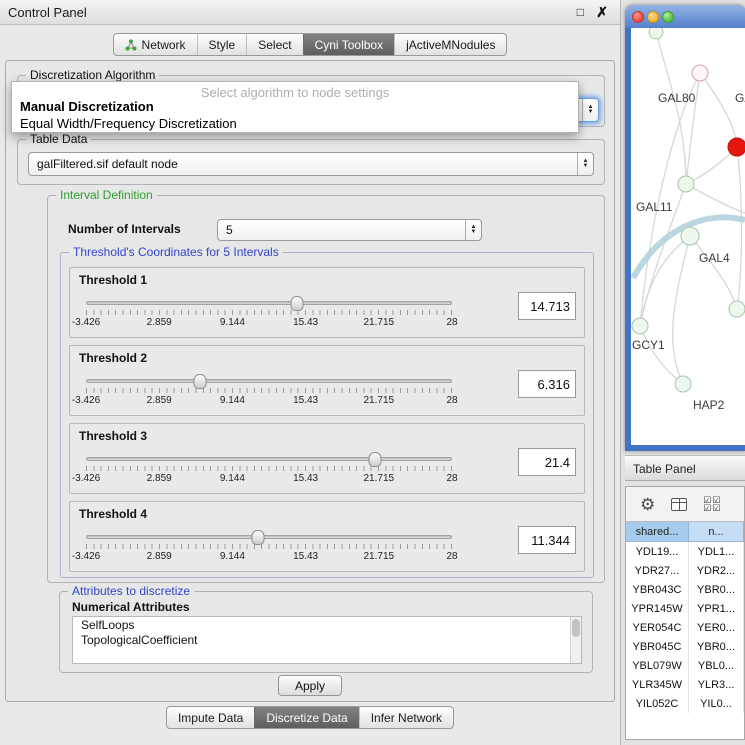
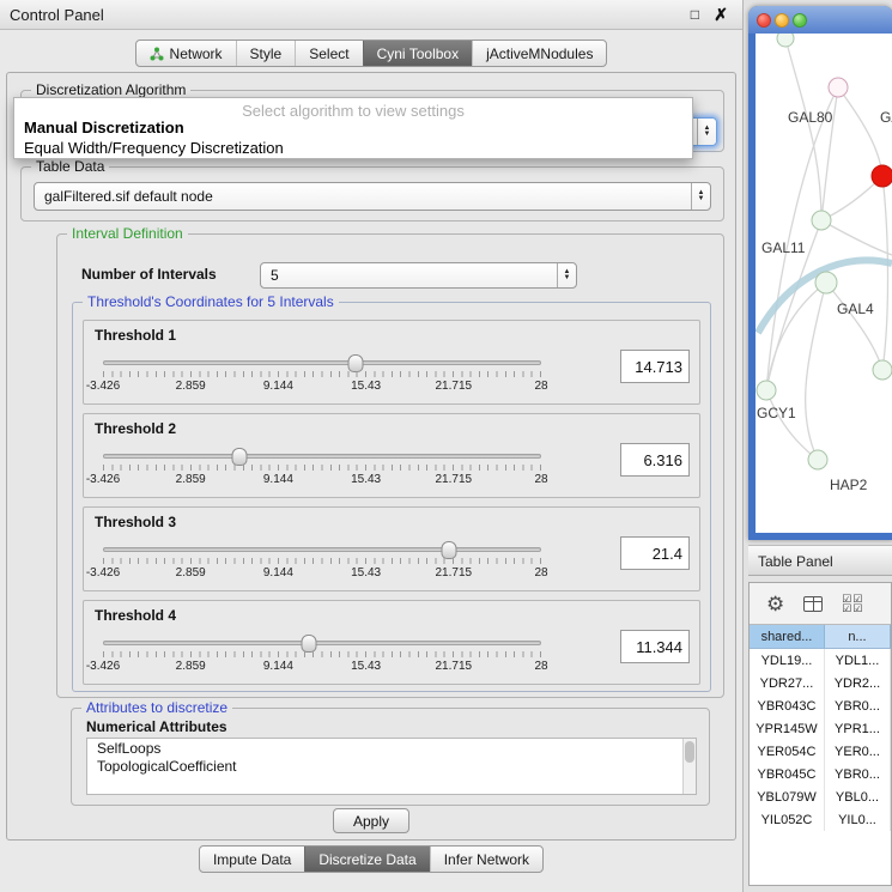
  Control Panel
  □
  ✗
  Network
  Style
  Select
  Cyni Toolbox
  jActiveMNodules
  Discretization Algorithm
- Select algorithm to node settings
+ Select algorithm to view settings
  Manual Discretization
  Equal Width/Frequency Discretization
  Table Data
  galFiltered.sif default node
  Interval Definition
  Number of Intervals
  5
  Threshold's Coordinates for 5 Intervals
  Threshold 1
  -3.426
  2.859
  9.144
  15.43
  21.715
  28
  14.713
  Threshold 2
  -3.426
  2.859
  9.144
  15.43
  21.715
  28
  6.316
  Threshold 3
  -3.426
  2.859
  9.144
  15.43
  21.715
  28
  21.4
  Threshold 4
  -3.426
  2.859
  9.144
  15.43
  21.715
  28
  11.344
  Attributes to discretize
  Numerical Attributes
  SelfLoops
  TopologicalCoefficient
  Apply
  Impute Data
  Discretize Data
  Infer Network
  GAL80
  GAL11
  GAL4
  GCY1
  HAP2
  Table Panel
  ⚙
  ☑☑
  ☑☑
  shared...
  n...
  YDL19...
  YDL1...
  YDR27...
  YDR2...
  YBR043C
  YBR0...
  YPR145W
  YPR1...
  YER054C
  YER0...
  YBR045C
  YBR0...
  YBL079W
  YBL0...
- YLR345W
- YLR3...
  YIL052C
  YIL0...
